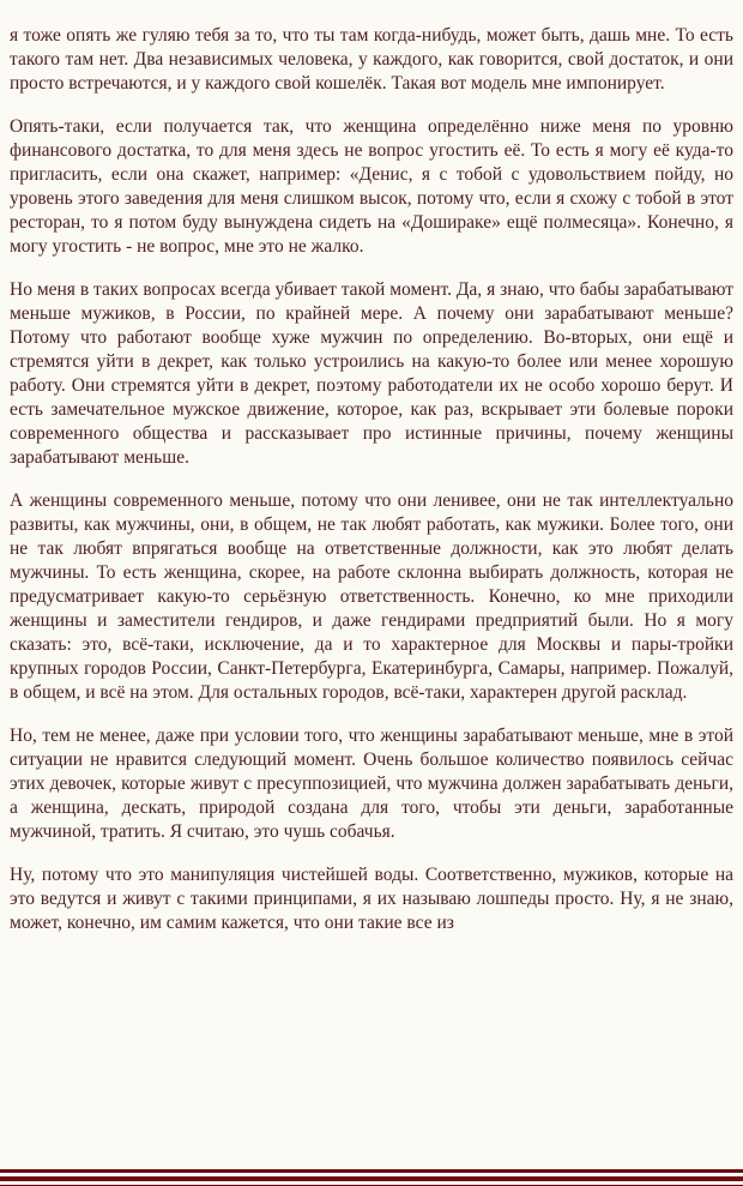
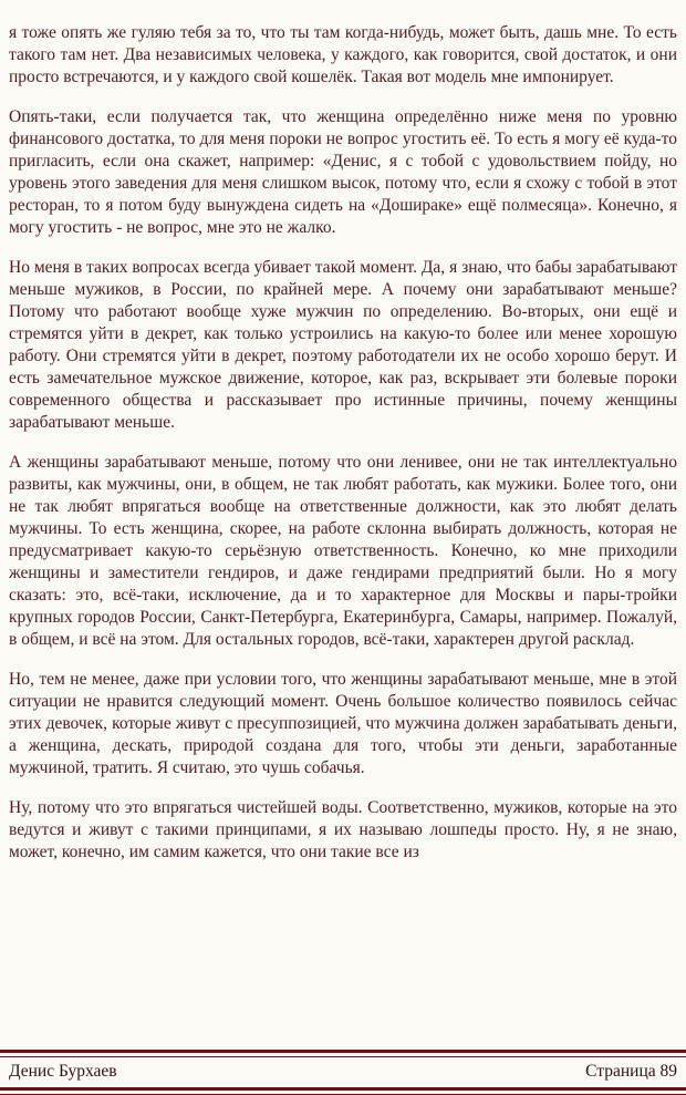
  я тоже опять же гуляю тебя за то, что ты там когда-нибудь, может быть, дашь мне. То есть такого там нет. Два независимых человека, у каждого, как говорится, свой достаток, и они просто встречаются, и у каждого свой кошелёк. Такая вот модель мне импонирует.
- Опять-таки, если получается так, что женщина определённо ниже меня по уровню финансового достатка, то для меня здесь не вопрос угостить её. То есть я могу её куда-то пригласить, если она скажет, например: «Денис, я с тобой с удовольствием пойду, но уровень этого заведения для меня слишком высок, потому что, если я схожу с тобой в этот ресторан, то я потом буду вынуждена сидеть на «Дошираке» ещё полмесяца». Конечно, я могу угостить - не вопрос, мне это не жалко.
+ Опять-таки, если получается так, что женщина определённо ниже меня по уровню финансового достатка, то для меня пороки не вопрос угостить её. То есть я могу её куда-то пригласить, если она скажет, например: «Денис, я с тобой с удовольствием пойду, но уровень этого заведения для меня слишком высок, потому что, если я схожу с тобой в этот ресторан, то я потом буду вынуждена сидеть на «Дошираке» ещё полмесяца». Конечно, я могу угостить - не вопрос, мне это не жалко.
  Но меня в таких вопросах всегда убивает такой момент. Да, я знаю, что бабы зарабатывают меньше мужиков, в России, по крайней мере. А почему они зарабатывают меньше? Потому что работают вообще хуже мужчин по определению. Во-вторых, они ещё и стремятся уйти в декрет, как только устроились на какую-то более или менее хорошую работу. Они стремятся уйти в декрет, поэтому работодатели их не особо хорошо берут. И есть замечательное мужское движение, которое, как раз, вскрывает эти болевые пороки современного общества и рассказывает про истинные причины, почему женщины зарабатывают меньше.
- А женщины современного меньше, потому что они ленивее, они не так интеллектуально развиты, как мужчины, они, в общем, не так любят работать, как мужики. Более того, они не так любят впрягаться вообще на ответственные должности, как это любят делать мужчины. То есть женщина, скорее, на работе склонна выбирать должность, которая не предусматривает какую-то серьёзную ответственность. Конечно, ко мне приходили женщины и заместители гендиров, и даже гендирами предприятий были. Но я могу сказать: это, всё-таки, исключение, да и то характерное для Москвы и пары-тройки крупных городов России, Санкт-Петербурга, Екатеринбурга, Самары, например. Пожалуй, в общем, и всё на этом. Для остальных городов, всё-таки, характерен другой расклад.
+ А женщины зарабатывают меньше, потому что они ленивее, они не так интеллектуально развиты, как мужчины, они, в общем, не так любят работать, как мужики. Более того, они не так любят впрягаться вообще на ответственные должности, как это любят делать мужчины. То есть женщина, скорее, на работе склонна выбирать должность, которая не предусматривает какую-то серьёзную ответственность. Конечно, ко мне приходили женщины и заместители гендиров, и даже гендирами предприятий были. Но я могу сказать: это, всё-таки, исключение, да и то характерное для Москвы и пары-тройки крупных городов России, Санкт-Петербурга, Екатеринбурга, Самары, например. Пожалуй, в общем, и всё на этом. Для остальных городов, всё-таки, характерен другой расклад.
  Но, тем не менее, даже при условии того, что женщины зарабатывают меньше, мне в этой ситуации не нравится следующий момент. Очень большое количество появилось сейчас этих девочек, которые живут с пресуппозицией, что мужчина должен зарабатывать деньги, а женщина, дескать, природой создана для того, чтобы эти деньги, заработанные мужчиной, тратить. Я считаю, это чушь собачья.
- Ну, потому что это манипуляция чистейшей воды. Соответственно, мужиков, которые на это ведутся и живут с такими принципами, я их называю лошпеды просто. Ну, я не знаю, может, конечно, им самим кажется, что они такие все из
+ Ну, потому что это впрягаться чистейшей воды. Соответственно, мужиков, которые на это ведутся и живут с такими принципами, я их называю лошпеды просто. Ну, я не знаю, может, конечно, им самим кажется, что они такие все из
+ Денис Бурхаев
+ Страница 89
